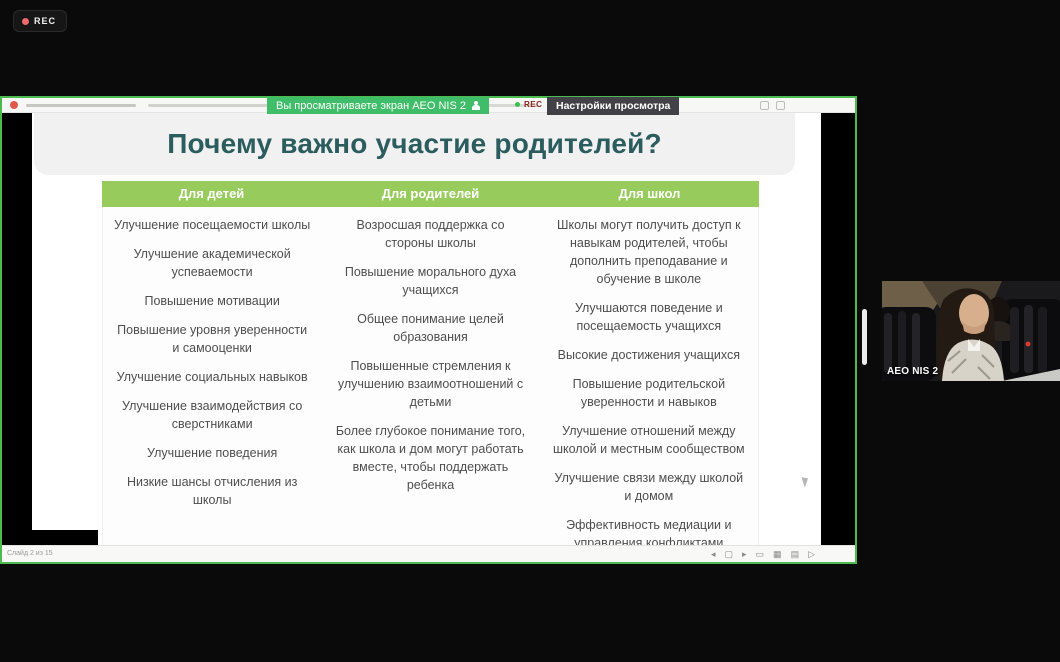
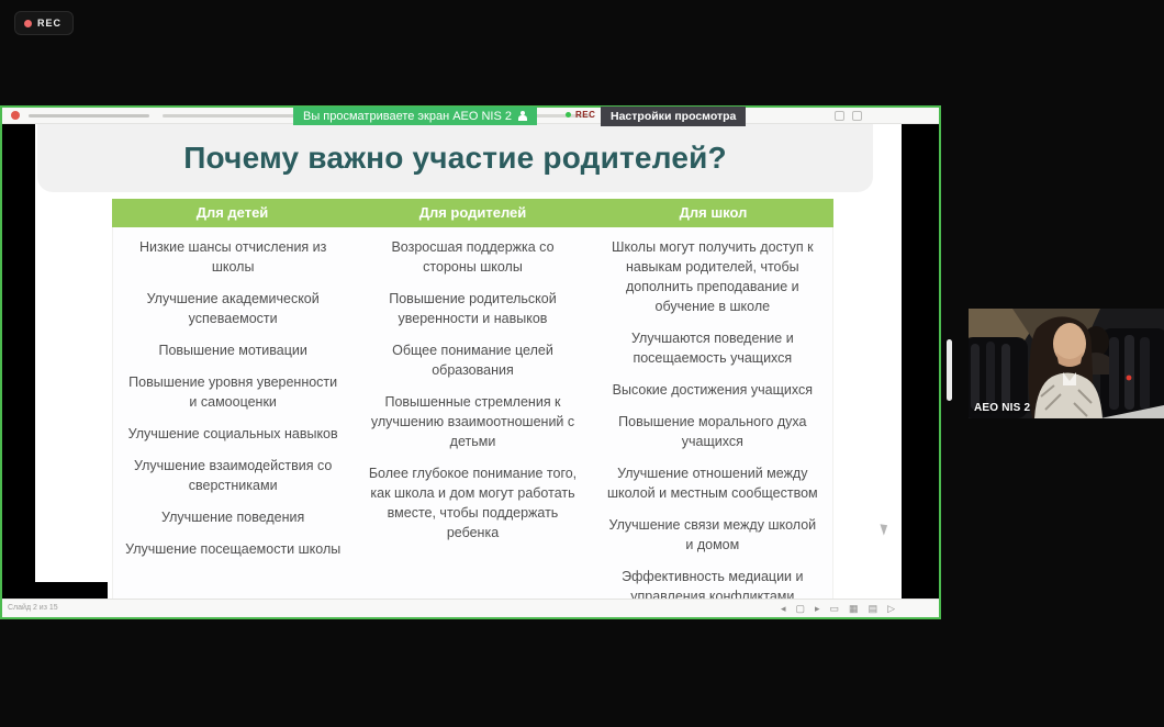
  REC
  Вы просматриваете экран AEO NIS 2
  REC
  Настройки просмотра
  Почему важно участие родителей?
  Для детей
  Для родителей
  Для школ
- Улучшение посещаемости школы
+ Низкие шансы отчисления из школы
  Улучшение академической успеваемости
  Повышение мотивации
  Повышение уровня уверенности и самооценки
  Улучшение социальных навыков
  Улучшение взаимодействия со сверстниками
  Улучшение поведения
- Низкие шансы отчисления из школы
+ Улучшение посещаемости школы
  Возросшая поддержка со стороны школы
- Повышение морального духа учащихся
+ Повышение родительской уверенности и навыков
  Общее понимание целей образования
  Повышенные стремления к улучшению взаимоотношений с детьми
  Более глубокое понимание того, как школа и дом могут работать вместе, чтобы поддержать ребенка
  Школы могут получить доступ к навыкам родителей, чтобы дополнить преподавание и обучение в школе
  Улучшаются поведение и посещаемость учащихся
  Высокие достижения учащихся
- Повышение родительской уверенности и навыков
+ Повышение морального духа учащихся
  Улучшение отношений между школой и местным сообществом
  Улучшение связи между школой и домом
  Эффективность медиации и управления конфликтами
  ◂
  ▢
  ▸
  ▭
  ▦
  ▤
  ▷
  AEO NIS 2
